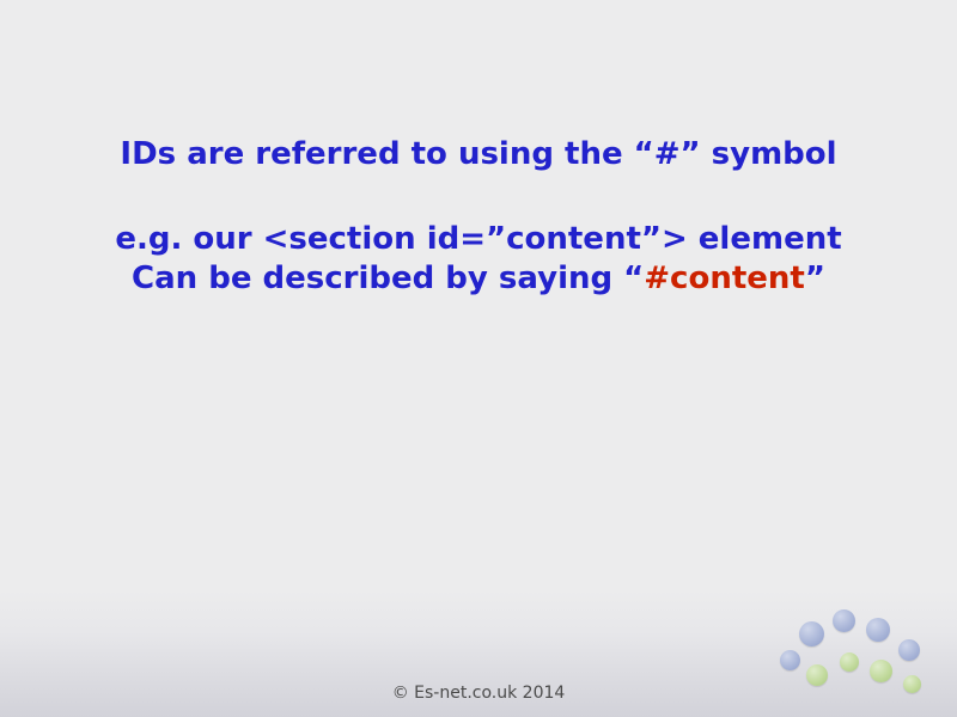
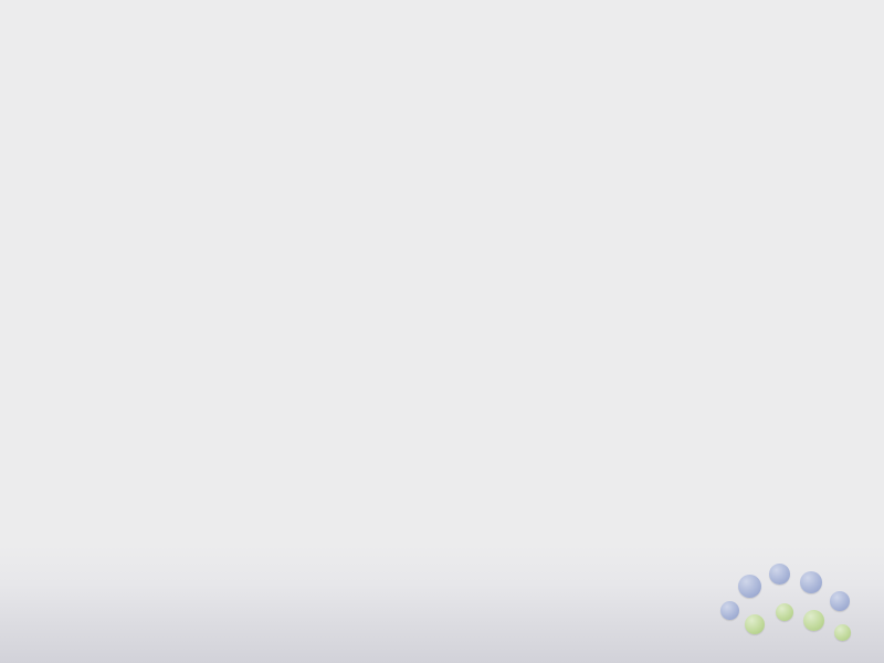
- IDs are referred to using the “#” symbol
- e.g. our <section id=”content”> element
- Can be described by saying “#content”
- © Es-net.co.uk 2014
